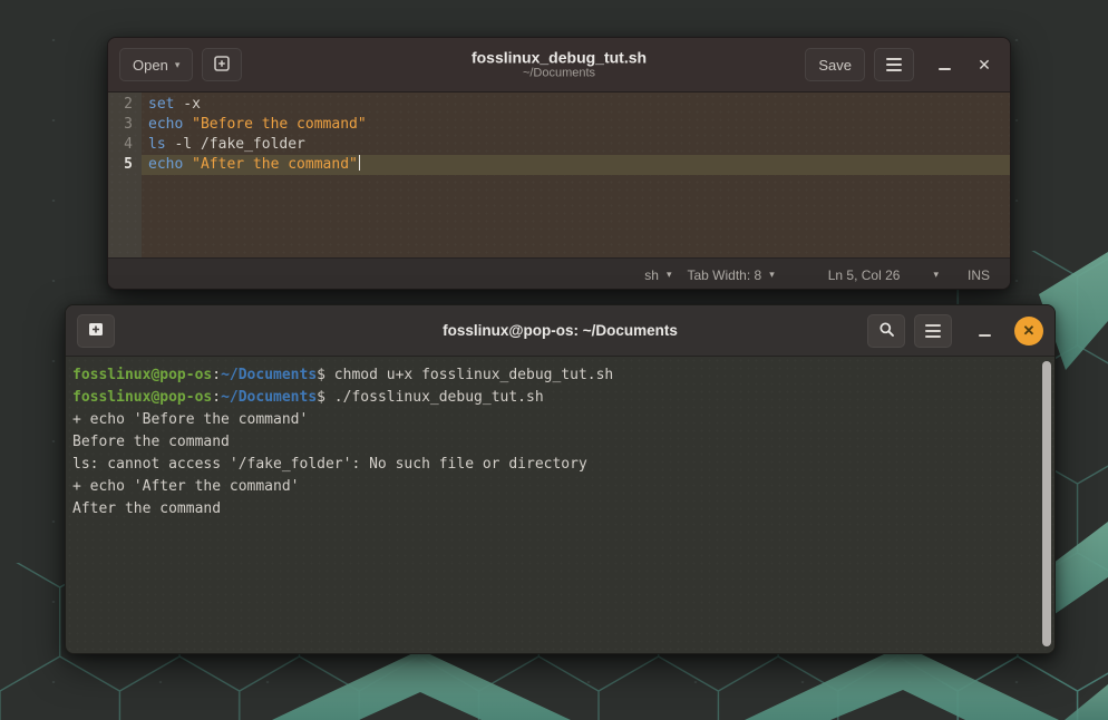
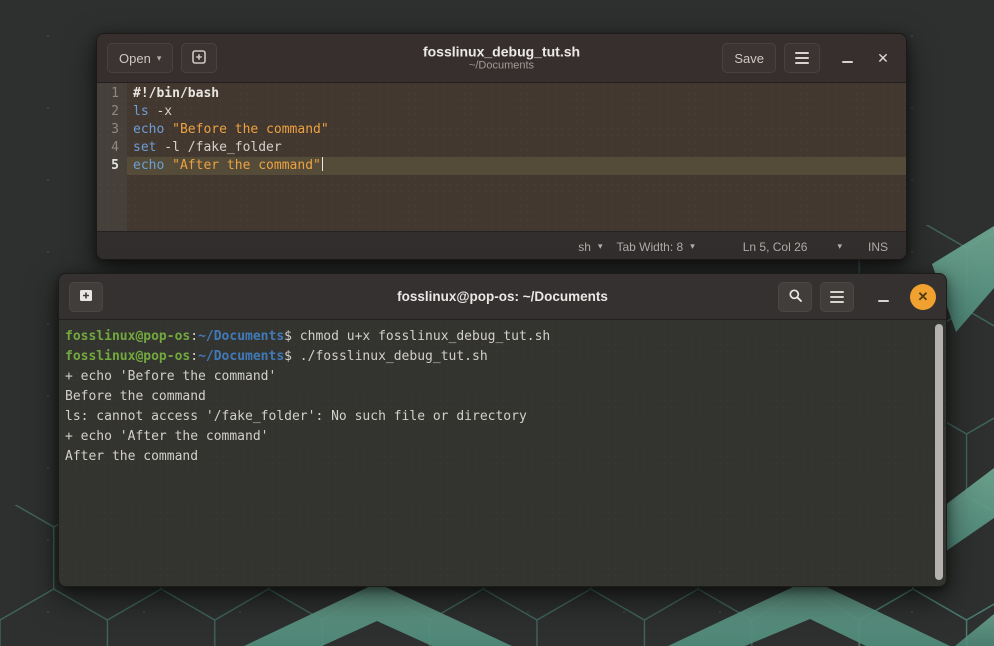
  Open
  ▾
  fosslinux_debug_tut.sh
  ~/Documents
  Save
  ✕
+ 1
+ #!/bin/bash
  2
- set -x
+ ls -x
  3
  echo "Before the command"
  4
- ls -l /fake_folder
+ set -l /fake_folder
  5
  echo "After the command"
  sh
  ▾
  Tab Width: 8
  ▾
  Ln 5, Col 26
  ▾
  INS
  fosslinux@pop-os: ~/Documents
  ✕
  fosslinux@pop-os:~/Documents$ chmod u+x fosslinux_debug_tut.sh
  fosslinux@pop-os:~/Documents$ ./fosslinux_debug_tut.sh
  + echo 'Before the command'
  Before the command
  ls: cannot access '/fake_folder': No such file or directory
  + echo 'After the command'
  After the command
